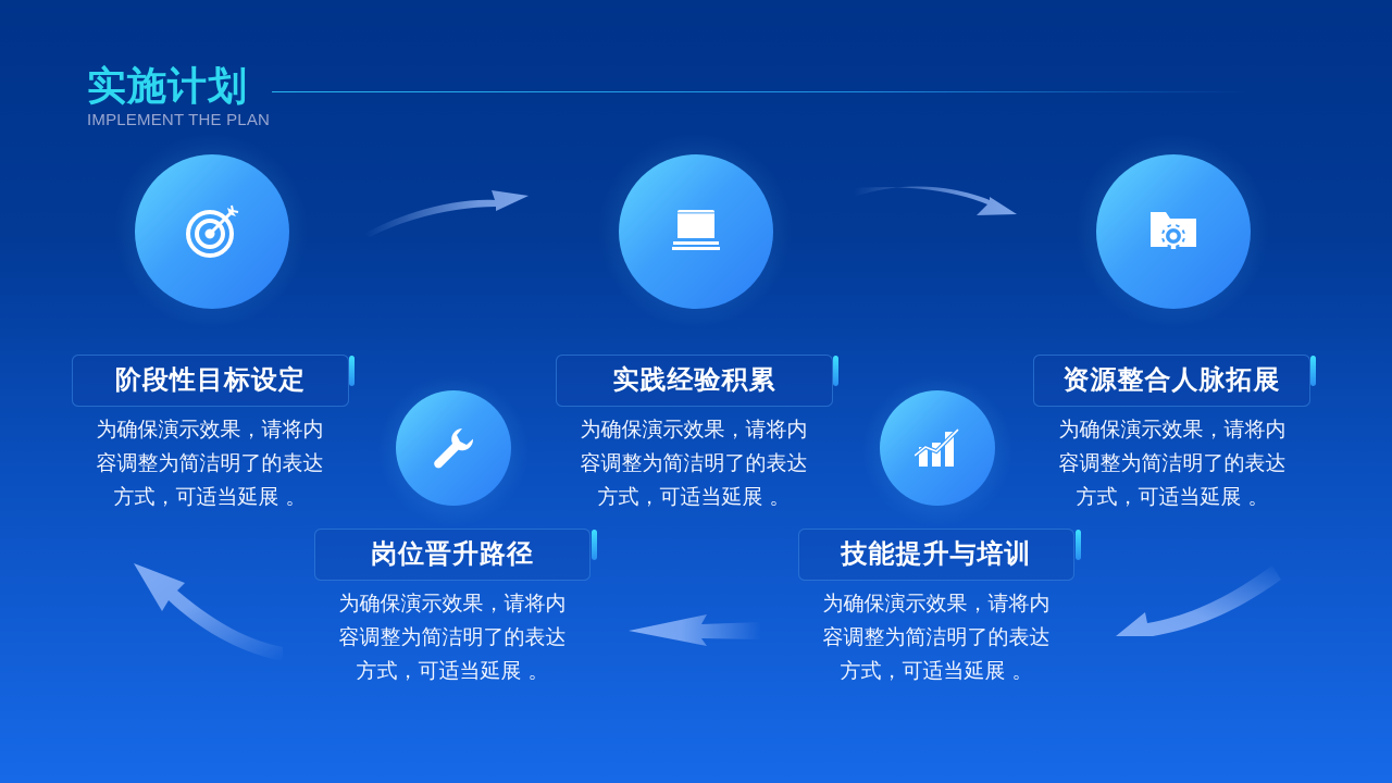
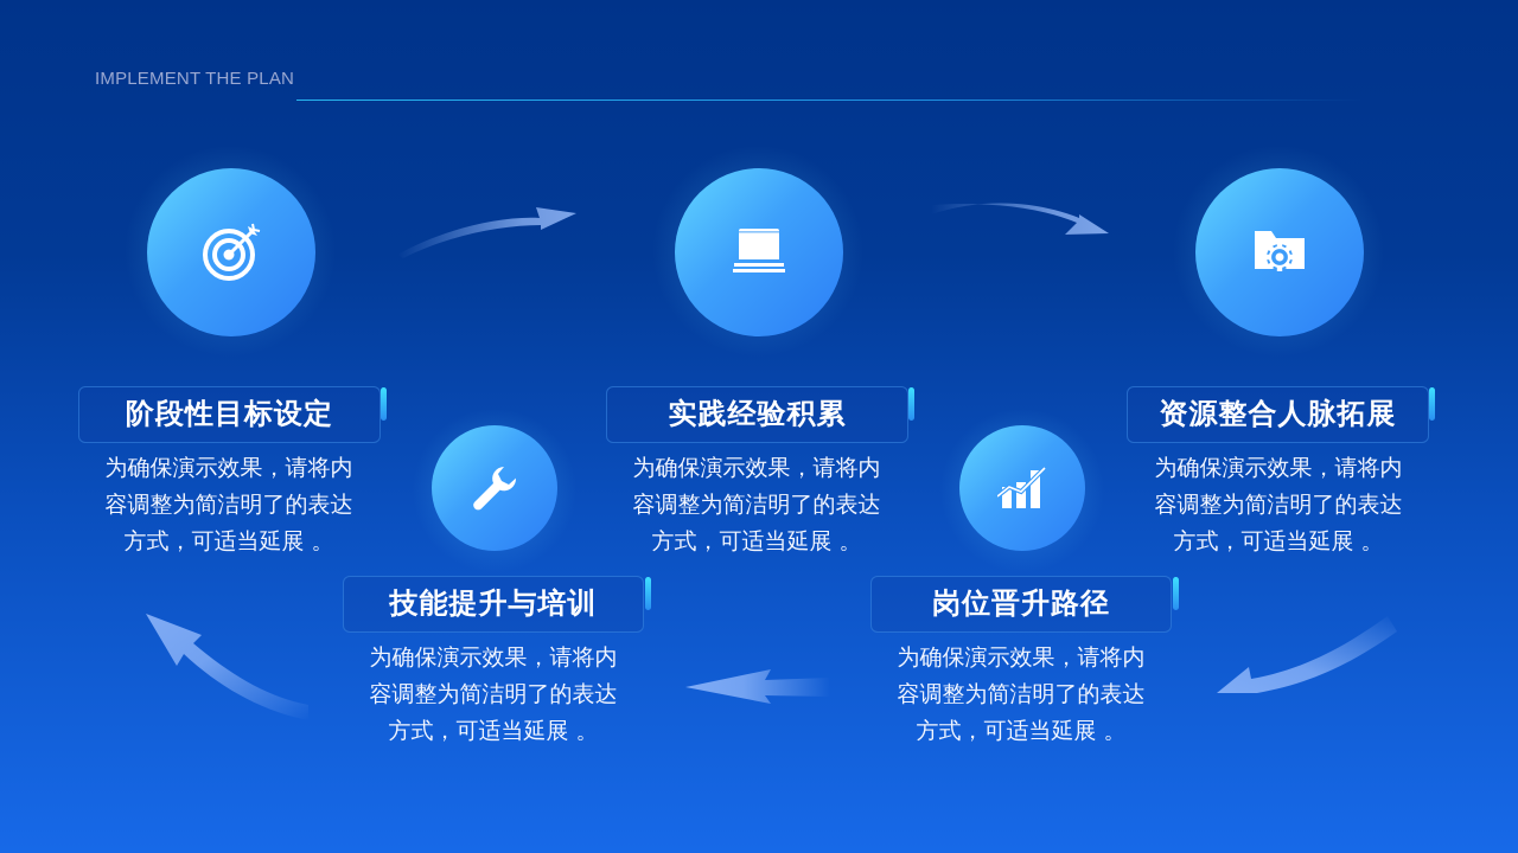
- 实施计划
  IMPLEMENT THE PLAN
  阶段性目标设定
  为确保演示效果，请将内
  容调整为简洁明了的表达
  方式，可适当延展 。
  实践经验积累
  为确保演示效果，请将内
  容调整为简洁明了的表达
  方式，可适当延展 。
  资源整合人脉拓展
  为确保演示效果，请将内
  容调整为简洁明了的表达
  方式，可适当延展 。
- 岗位晋升路径
+ 技能提升与培训
  为确保演示效果，请将内
  容调整为简洁明了的表达
  方式，可适当延展 。
- 技能提升与培训
+ 岗位晋升路径
  为确保演示效果，请将内
  容调整为简洁明了的表达
  方式，可适当延展 。
